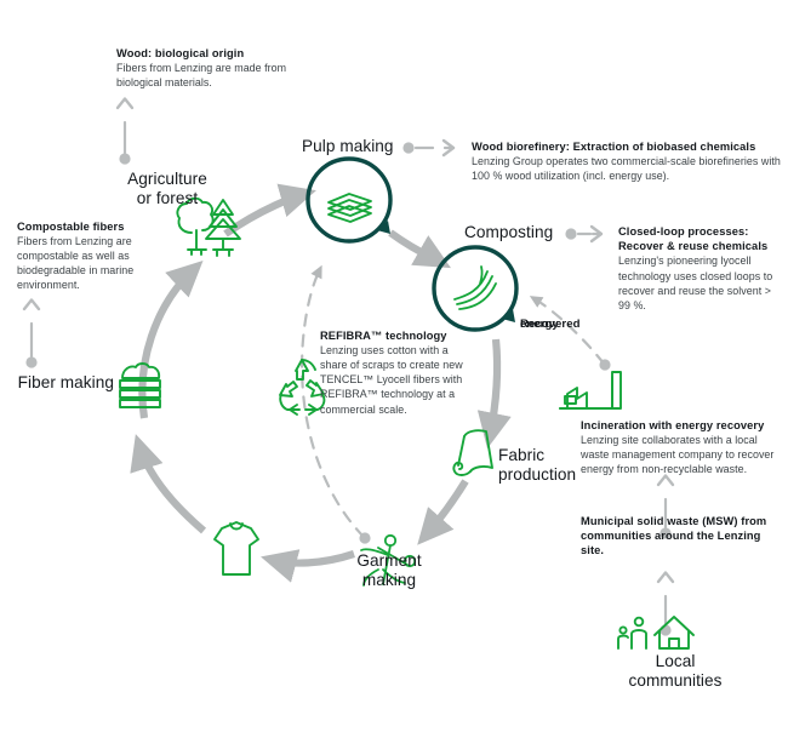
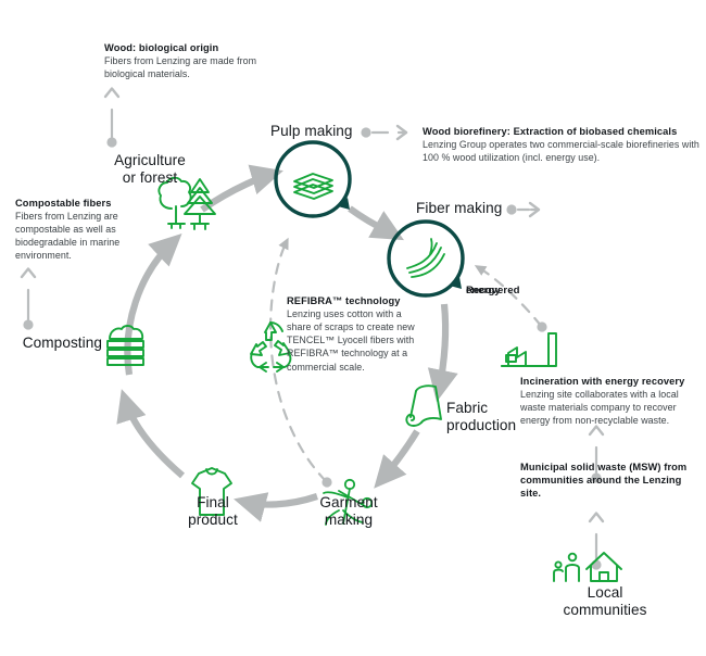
  Wood: biological origin
  Fibers from Lenzing are made from biological materials.
  Compostable fibers
  Fibers from Lenzing are compostable as well as biodegradable in marine environment.
  Wood biorefinery: Extraction of biobased chemicals
  Lenzing Group operates two commercial-scale biorefineries with 100 % wood utilization (incl. energy use).
- Closed-loop processes:
- Recover & reuse chemicals
- Lenzing's pioneering lyocell technology uses closed loops to recover and reuse the solvent > 99 %.
  REFIBRA™ technology
  Lenzing uses cotton with a share of scraps to create new TENCEL™ Lyocell fibers with REFIBRA™ technology at a commercial scale.
  Incineration with energy recovery
- Lenzing site collaborates with a local waste management company to recover energy from non-recyclable waste.
+ Lenzing site collaborates with a local waste materials company to recover energy from non-recyclable waste.
  Municipal solid waste (MSW) from communities around the Lenzing site.
  Recovered
  energy
  Agriculture
  or forest
  Pulp making
- Composting
+ Fiber making
  Fabric
  production
  Garment
  making
+ Final
+ product
- Fiber making
+ Composting
  Local
  communities
